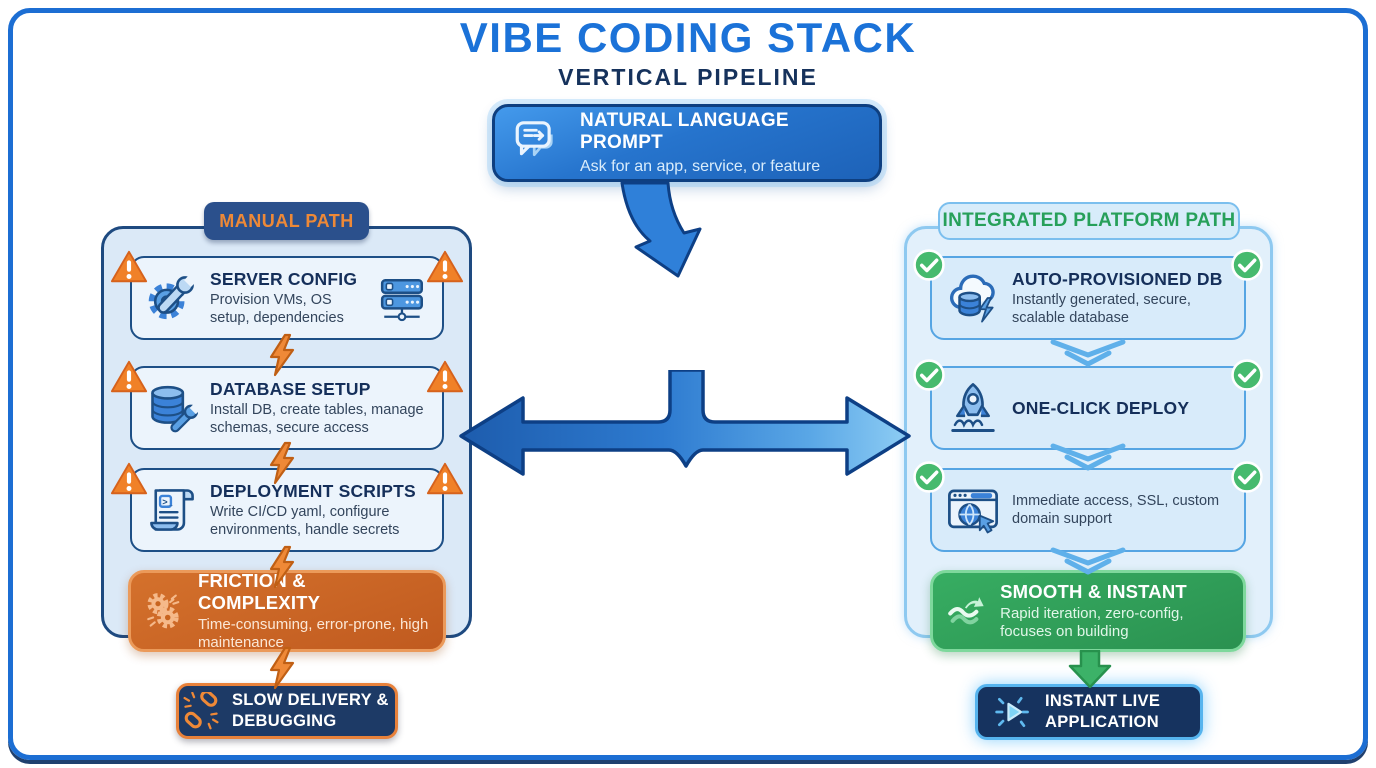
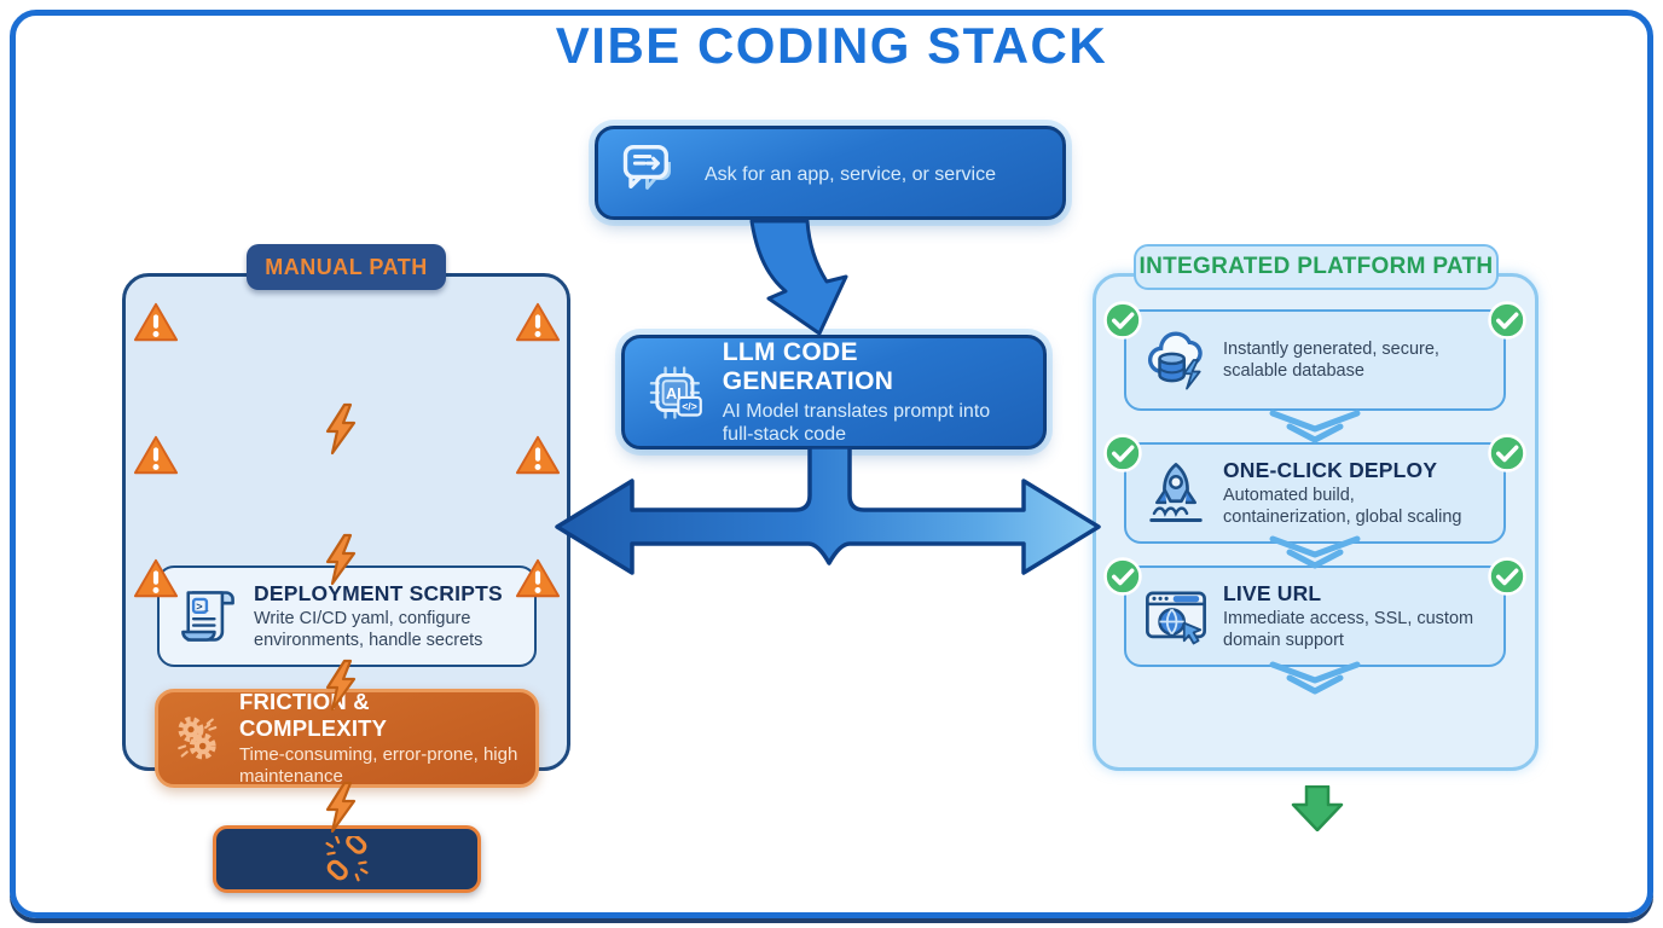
  VIBE CODING STACK
- VERTICAL PIPELINE
- NATURAL LANGUAGE PROMPT
- Ask for an app, service, or feature
+ Ask for an app, service, or service
+ LLM CODE GENERATION
+ AI Model translates prompt into full-stack code
  MANUAL PATH
- SERVER CONFIG
- Provision VMs, OS setup, dependencies
- DATABASE SETUP
- Install DB, create tables, manage schemas, secure access
  DEPLOYMENT SCRIPTS
  Write CI/CD yaml, configure environments, handle secrets
  FRICTIO & COMPLEXITY
  Time-consuming, error-prone, high maintenance
- SLOW DELIVERY & DEBUGGING
  INTEGRATED PLATFORM PATH
- AUTO-PROVISIONED DB
  Instantly generated, secure, scalable database
  ONE-CLICK DEPLOY
+ Automated build, containerization, global scaling
+ LIVE URL
  Immediate access, SSL, custom domain support
- SMOOTH & INSTANT
- Rapid iteration, zero-config, focuses on building
- INSTANT LIVE APPLICATION
